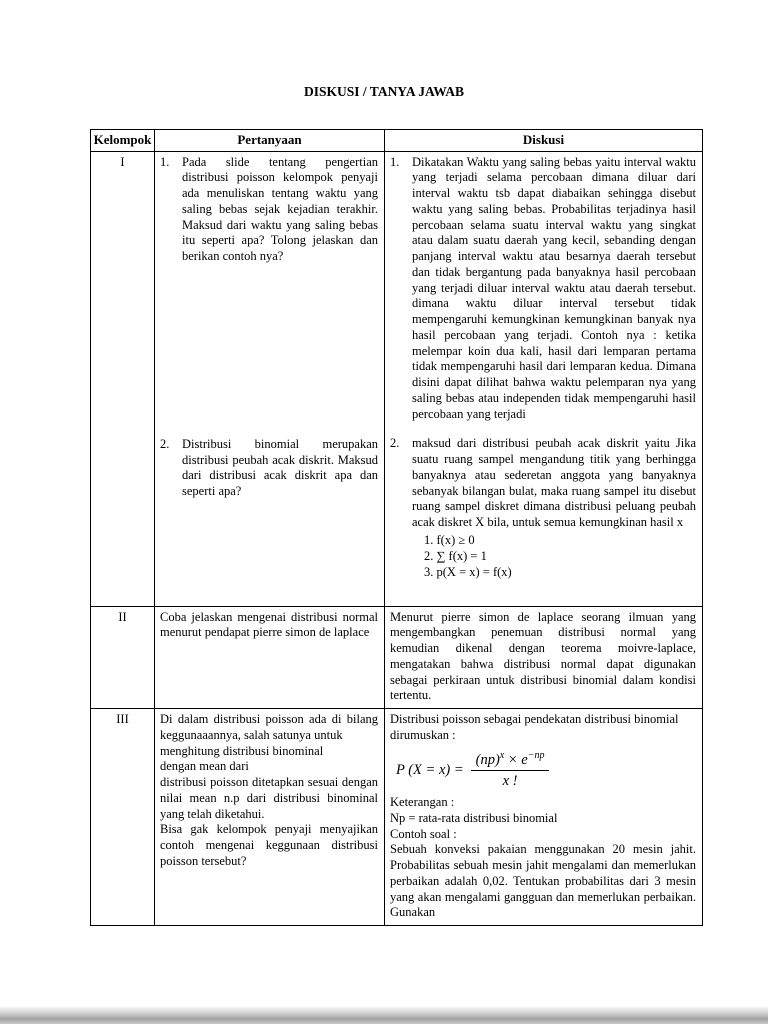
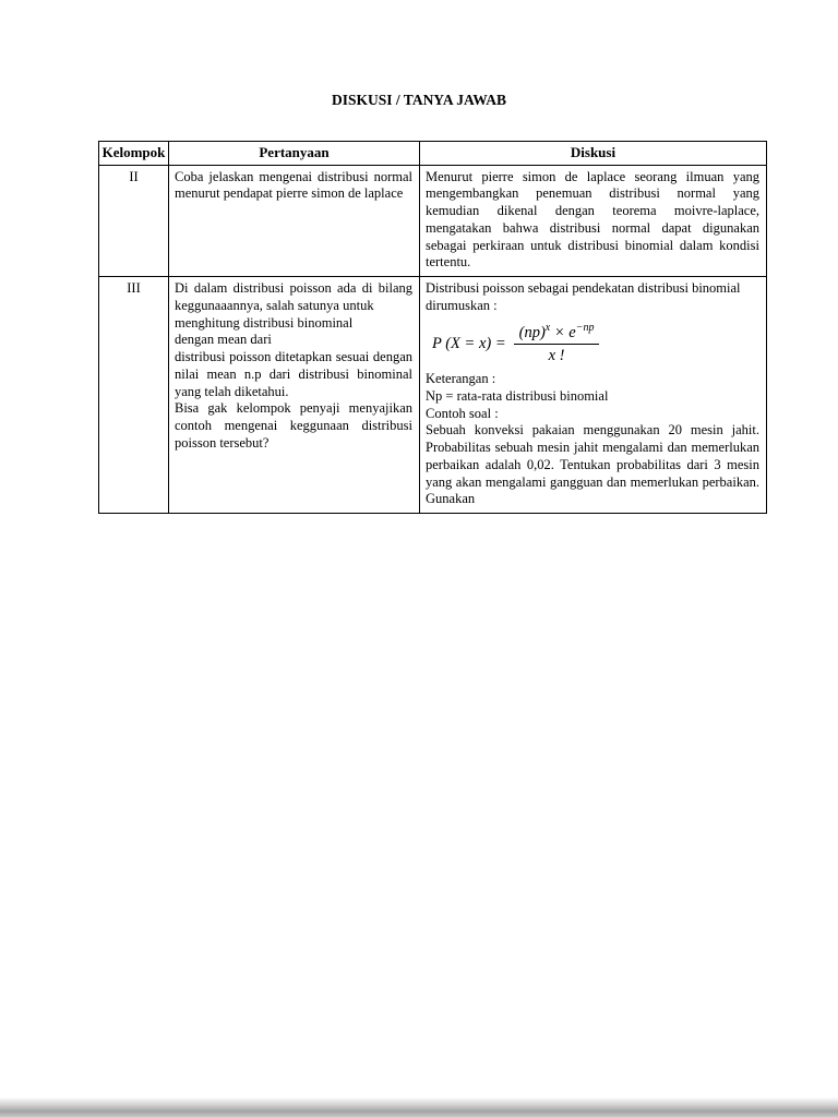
  DISKUSI / TANYA JAWAB
  Kelompok	Pertanyaan	Diskusi
- I	1. Pada slide tentang pengertian distribusi poisson kelompok penyaji ada menuliskan tentang waktu yang saling bebas sejak kejadian terakhir. Maksud dari waktu yang saling bebas itu seperti apa? Tolong jelaskan dan berikan contoh nya? 2. Distribusi binomial merupakan distribusi peubah acak diskrit. Maksud dari distribusi acak diskrit apa dan seperti apa?	1. Dikatakan Waktu yang saling bebas yaitu interval waktu yang terjadi selama percobaan dimana diluar dari interval waktu tsb dapat diabaikan sehingga disebut waktu yang saling bebas. Probabilitas terjadinya hasil percobaan selama suatu interval waktu yang singkat atau dalam suatu daerah yang kecil, sebanding dengan panjang interval waktu atau besarnya daerah tersebut dan tidak bergantung pada banyaknya hasil percobaan yang terjadi diluar interval waktu atau daerah tersebut. dimana waktu diluar interval tersebut tidak mempengaruhi kemungkinan kemungkinan banyak nya hasil percobaan yang terjadi. Contoh nya : ketika melempar koin dua kali, hasil dari lemparan pertama tidak mempengaruhi hasil dari lemparan kedua. Dimana disini dapat dilihat bahwa waktu pelemparan nya yang saling bebas atau independen tidak mempengaruhi hasil percobaan yang terjadi 2. maksud dari distribusi peubah acak diskrit yaitu Jika suatu ruang sampel mengandung titik yang berhingga banyaknya atau sederetan anggota yang banyaknya sebanyak bilangan bulat, maka ruang sampel itu disebut ruang sampel diskret dimana distribusi peluang peubah acak diskret X bila, untuk semua kemungkinan hasil x 1. f(x) ≥ 0 2. ∑ f(x) = 1 3. p(X = x) = f(x)
  II	Coba jelaskan mengenai distribusi normal menurut pendapat pierre simon de laplace	Menurut pierre simon de laplace seorang ilmuan yang mengembangkan penemuan distribusi normal yang kemudian dikenal dengan teorema moivre-laplace, mengatakan bahwa distribusi normal dapat digunakan sebagai perkiraan untuk distribusi binomial dalam kondisi tertentu.
  III	Di dalam distribusi poisson ada di bilang keggunaaannya, salah satunya untuk menghitung distribusi binominal dengan mean dari distribusi poisson ditetapkan sesuai dengan nilai mean n.p dari distribusi binominal yang telah diketahui. Bisa gak kelompok penyaji menyajikan contoh mengenai keggunaan distribusi poisson tersebut?	Distribusi poisson sebagai pendekatan distribusi binomial dirumuskan : P (X = x) = (np)x × e−np x ! Keterangan : Np = rata-rata distribusi binomial Contoh soal : Sebuah konveksi pakaian menggunakan 20 mesin jahit. Probabilitas sebuah mesin jahit mengalami dan memerlukan perbaikan adalah 0,02. Tentukan probabilitas dari 3 mesin yang akan mengalami gangguan dan memerlukan perbaikan. Gunakan
